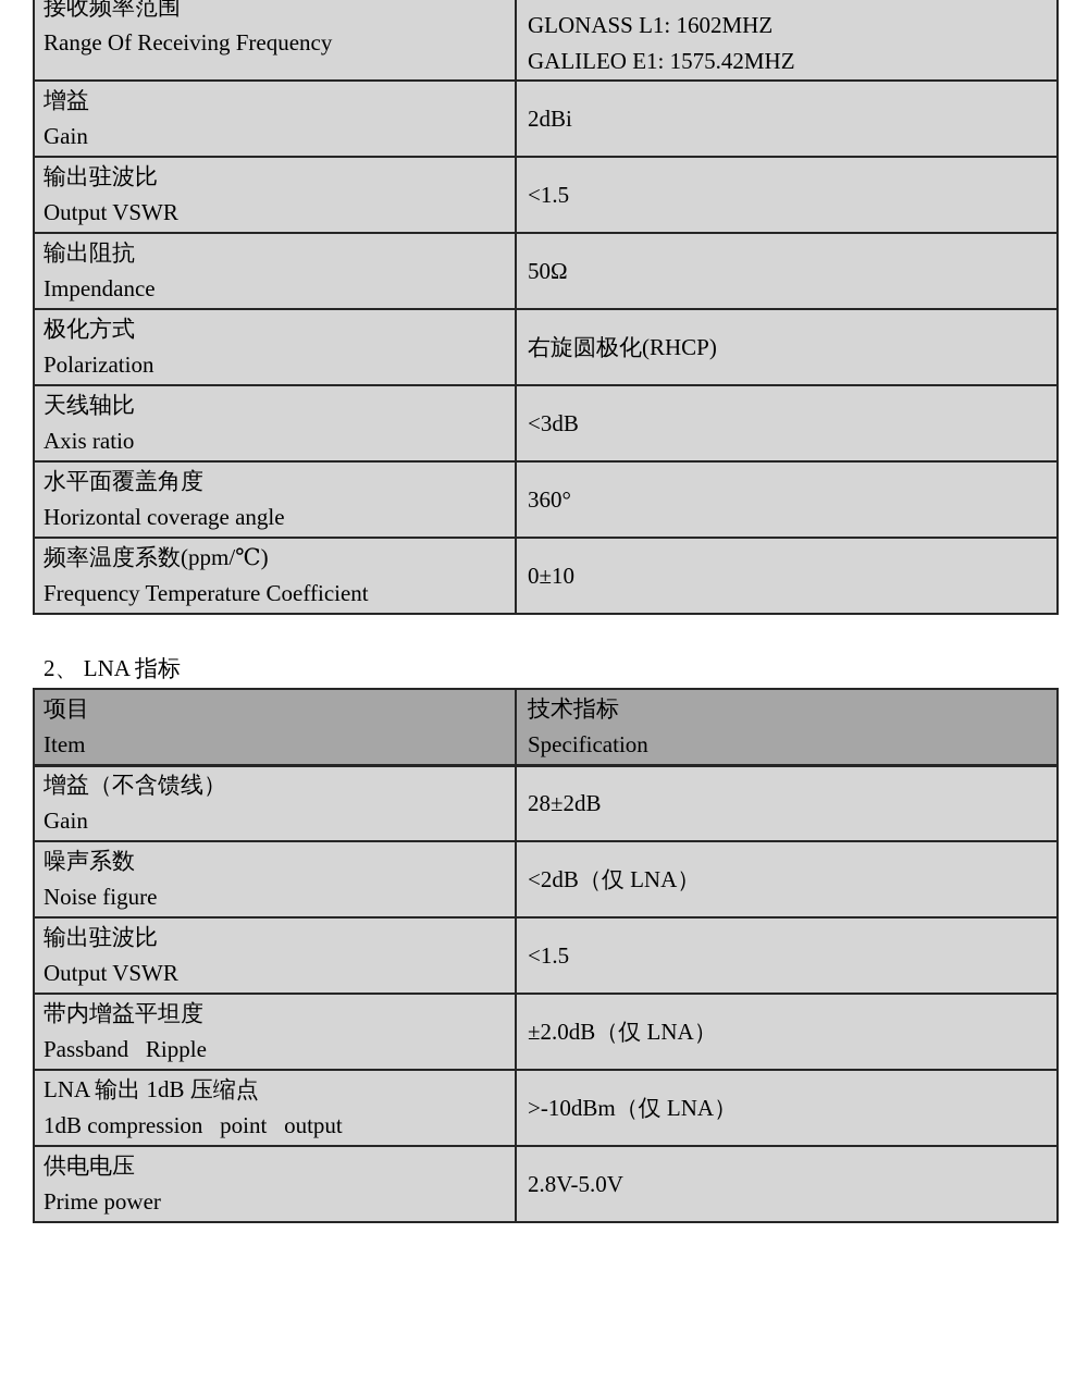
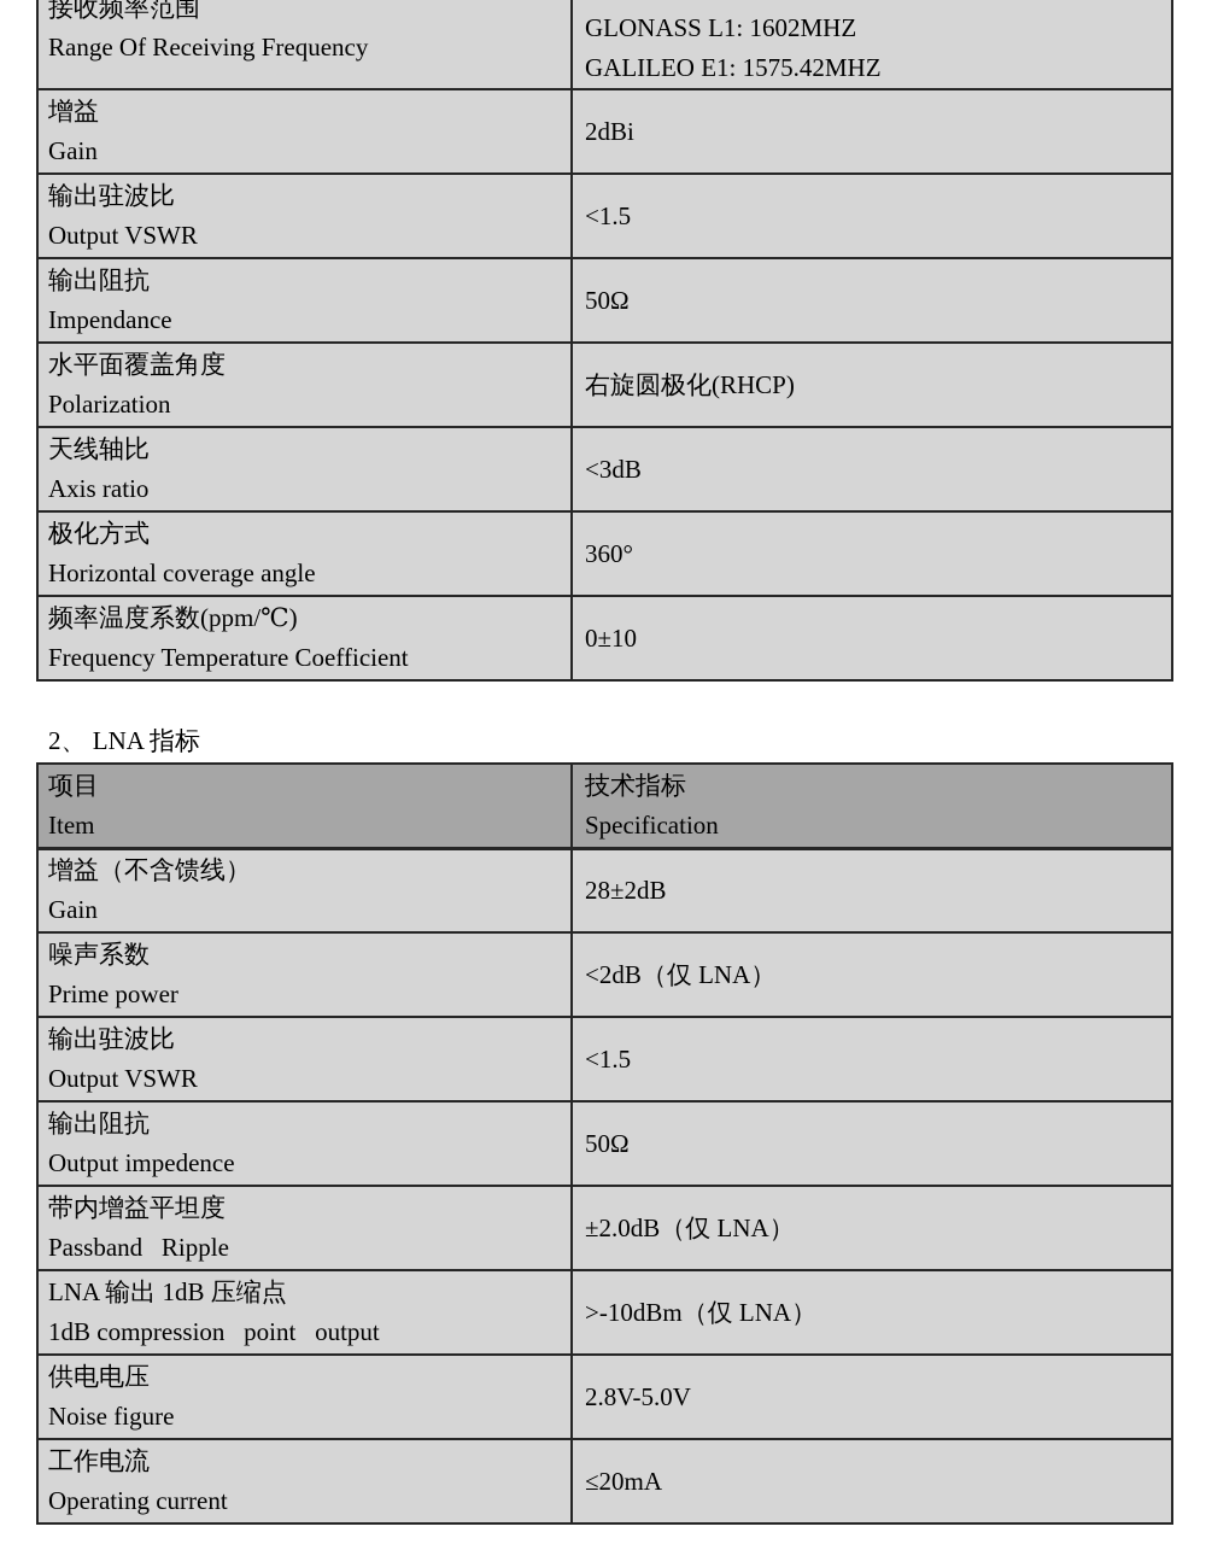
  接收频率范围 Range Of Receiving Frequency	GLONASS L1: 1602MHZ GALILEO E1: 1575.42MHZ
  增益 Gain	2dBi
  输出驻波比 Output VSWR	<1.5
  输出阻抗 Impendance	50Ω
- 极化方式 Polarization	右旋圆极化(RHCP)
+ 水平面覆盖角度 Polarization	右旋圆极化(RHCP)
  天线轴比 Axis ratio	<3dB
- 水平面覆盖角度 Horizontal coverage angle	360°
+ 极化方式 Horizontal coverage angle	360°
  频率温度系数(ppm/℃) Frequency Temperature Coefficient	0±10
  2、 LNA 指标
  项目 Item	技术指标 Specification
  增益（不含馈线） Gain	28±2dB
- 噪声系数 Noise figure	<2dB（仅 LNA）
+ 噪声系数 Prime power	<2dB（仅 LNA）
  输出驻波比 Output VSWR	<1.5
+ 输出阻抗 Output impedence	50Ω
  带内增益平坦度 Passband Ripple	±2.0dB（仅 LNA）
  LNA 输出 1dB 压缩点 1dB compression point output	>-10dBm（仅 LNA）
- 供电电压 Prime power	2.8V-5.0V
+ 供电电压 Noise figure	2.8V-5.0V
+ 工作电流 Operating current	≤20mA
